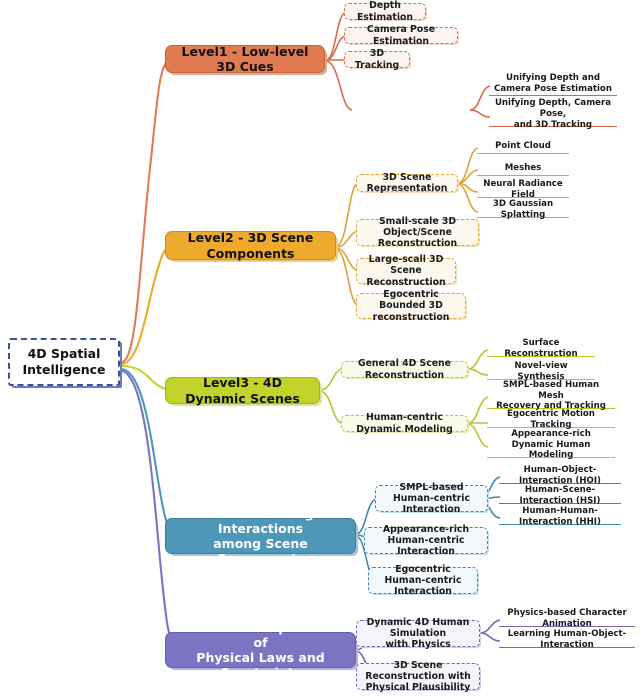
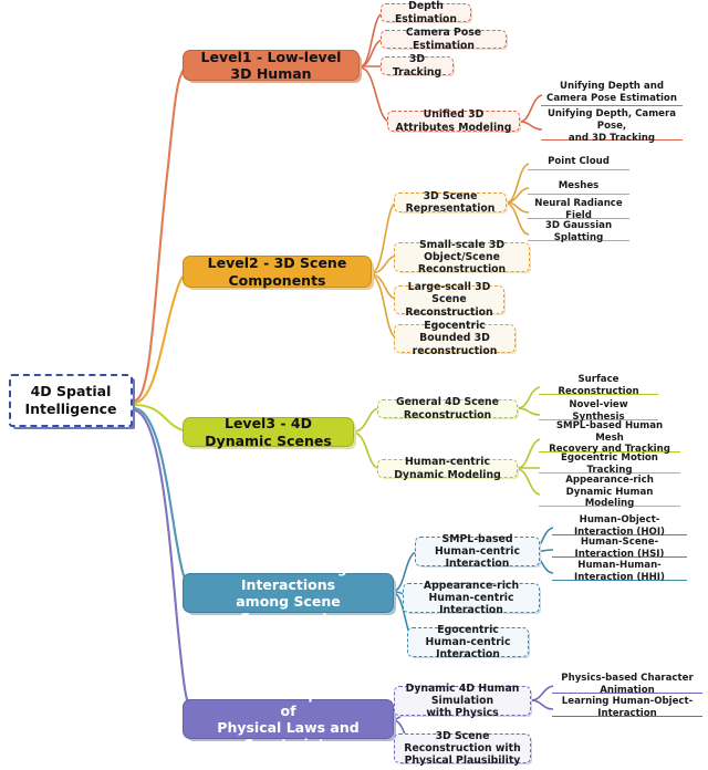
  4D Spatial
  Intelligence
- Level1 - Low-level 3D Cues
+ Level1 - Low-level 3D Human
  Depth Estimation
  Camera Pose Estimation
  3D Tracking
+ Unified 3D Attributes Modeling
  Unifying Depth and
  Camera Pose Estimation
  Unifying Depth, Camera Pose,
  and 3D Tracking
  Level2 - 3D Scene Components
  3D Scene Representation
  Small-scale 3D Object/Scene
  Reconstruction
  Large-scall 3D Scene
  Reconstruction
  Egocentric Bounded 3D
  reconstruction
  Point Cloud
  Meshes
  Neural Radiance Field
  3D Gaussian Splatting
  Level3 - 4D Dynamic Scenes
  General 4D Scene Reconstruction
  Human-centric Dynamic Modeling
  Surface Reconstruction
  Novel-view Synthesis
  SMPL-based Human Mesh
  Recovery and Tracking
  Egocentric Motion Tracking
  Appearance-rich
  Dynamic Human Modeling
  Level4 - Modeling of Interactions
  among Scene Components
  SMPL-based Human-centric
  Interaction
  Appearance-rich Human-centric
  Interaction
  Egocentric Human-centric
  Interaction
  Human-Object-Interaction (HOI)
  Human-Scene-Interaction (HSI)
  Human-Human-Interaction (HHI)
  Level5 - Incorporation of
  Physical Laws and Constraints
  Dynamic 4D Human Simulation
  with Physics
  3D Scene Reconstruction with
  Physical Plausibility
  Physics-based Character Animation
  Learning Human-Object-Interaction
